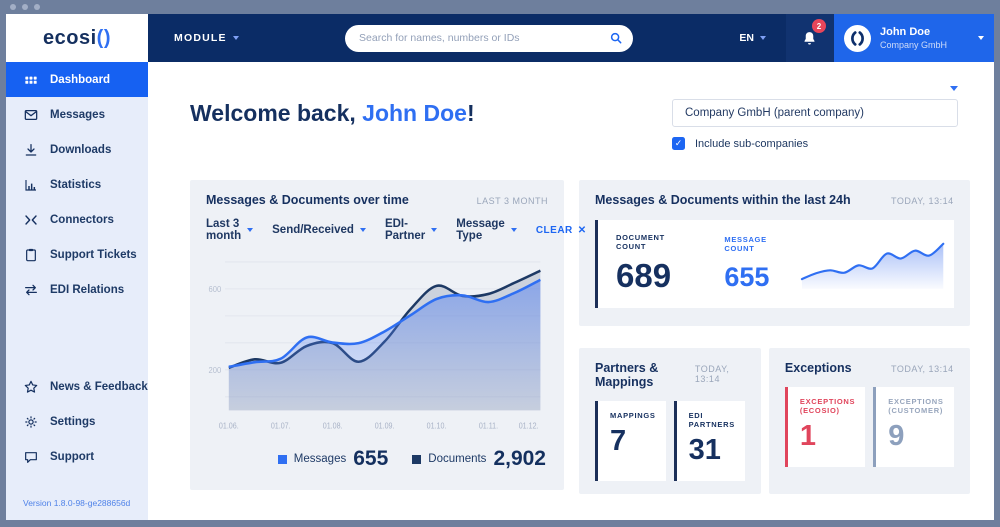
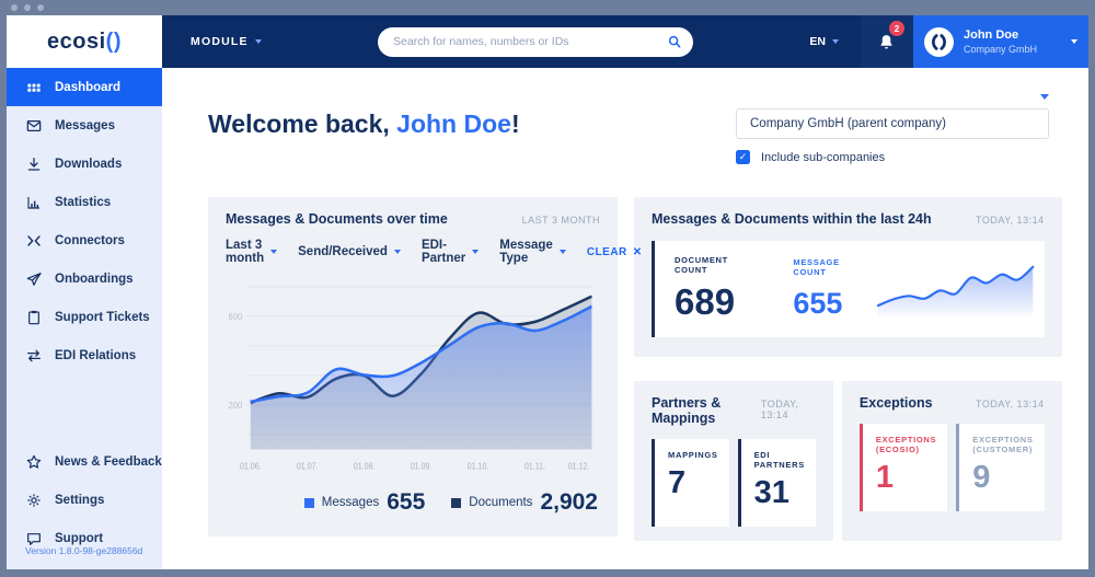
  ecosi
  ()
  MODULE
  Search for names, numbers or IDs
  EN
  2
  John Doe
  Company GmbH
  Dashboard
  Messages
  Downloads
  Statistics
  Connectors
+ Onboardings
  Support Tickets
  EDI Relations
  News & Feedback
  Settings
  Support
  Version 1.8.0-98-ge288656d
  Welcome back, John Doe!
  Company GmbH (parent company)
  ✓
  Include sub-companies
  Messages & Documents within the last 24h
  TODAY, 13:14
  DOCUMENT COUNT
  689
  MESSAGE COUNT
  655
  Messages & Documents over time
  LAST 3 MONTH
  Last 3 month
  Send/Received
  EDI-Partner
  Message Type
  CLEAR
  ✕
  600
  200
  01.06.
  01.07.
  01.08.
  01.09.
  01.10.
  01.11.
  01.12.
  Messages
  655
  Documents
  2,902
  Partners & Mappings
  TODAY, 13:14
  MAPPINGS
  7
  EDI PARTNERS
  31
  Exceptions
  TODAY, 13:14
  EXCEPTIONS (ECOSIO)
  1
  EXCEPTIONS (CUSTOMER)
  9
